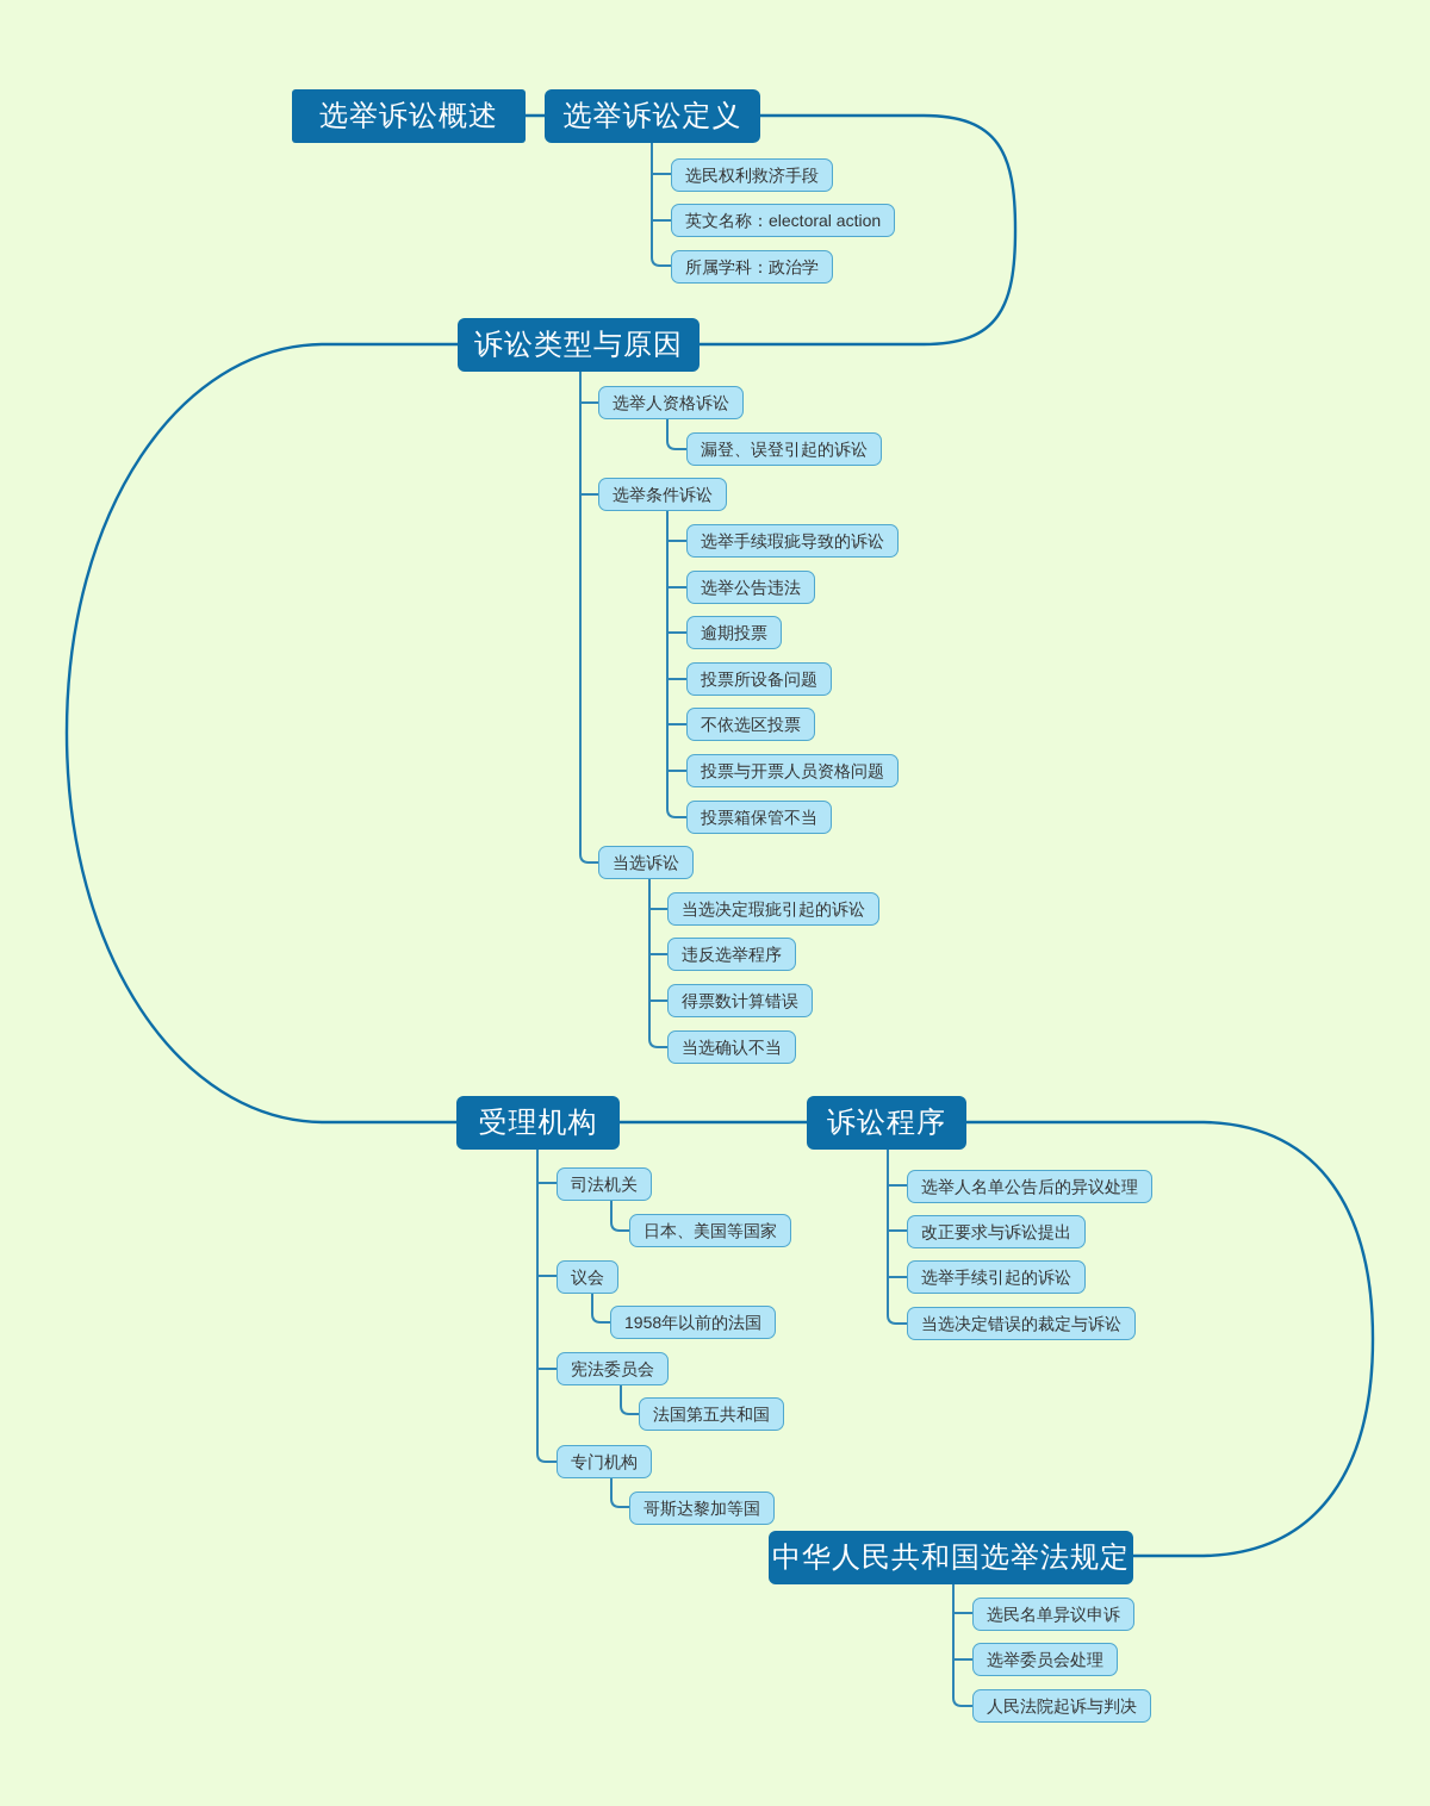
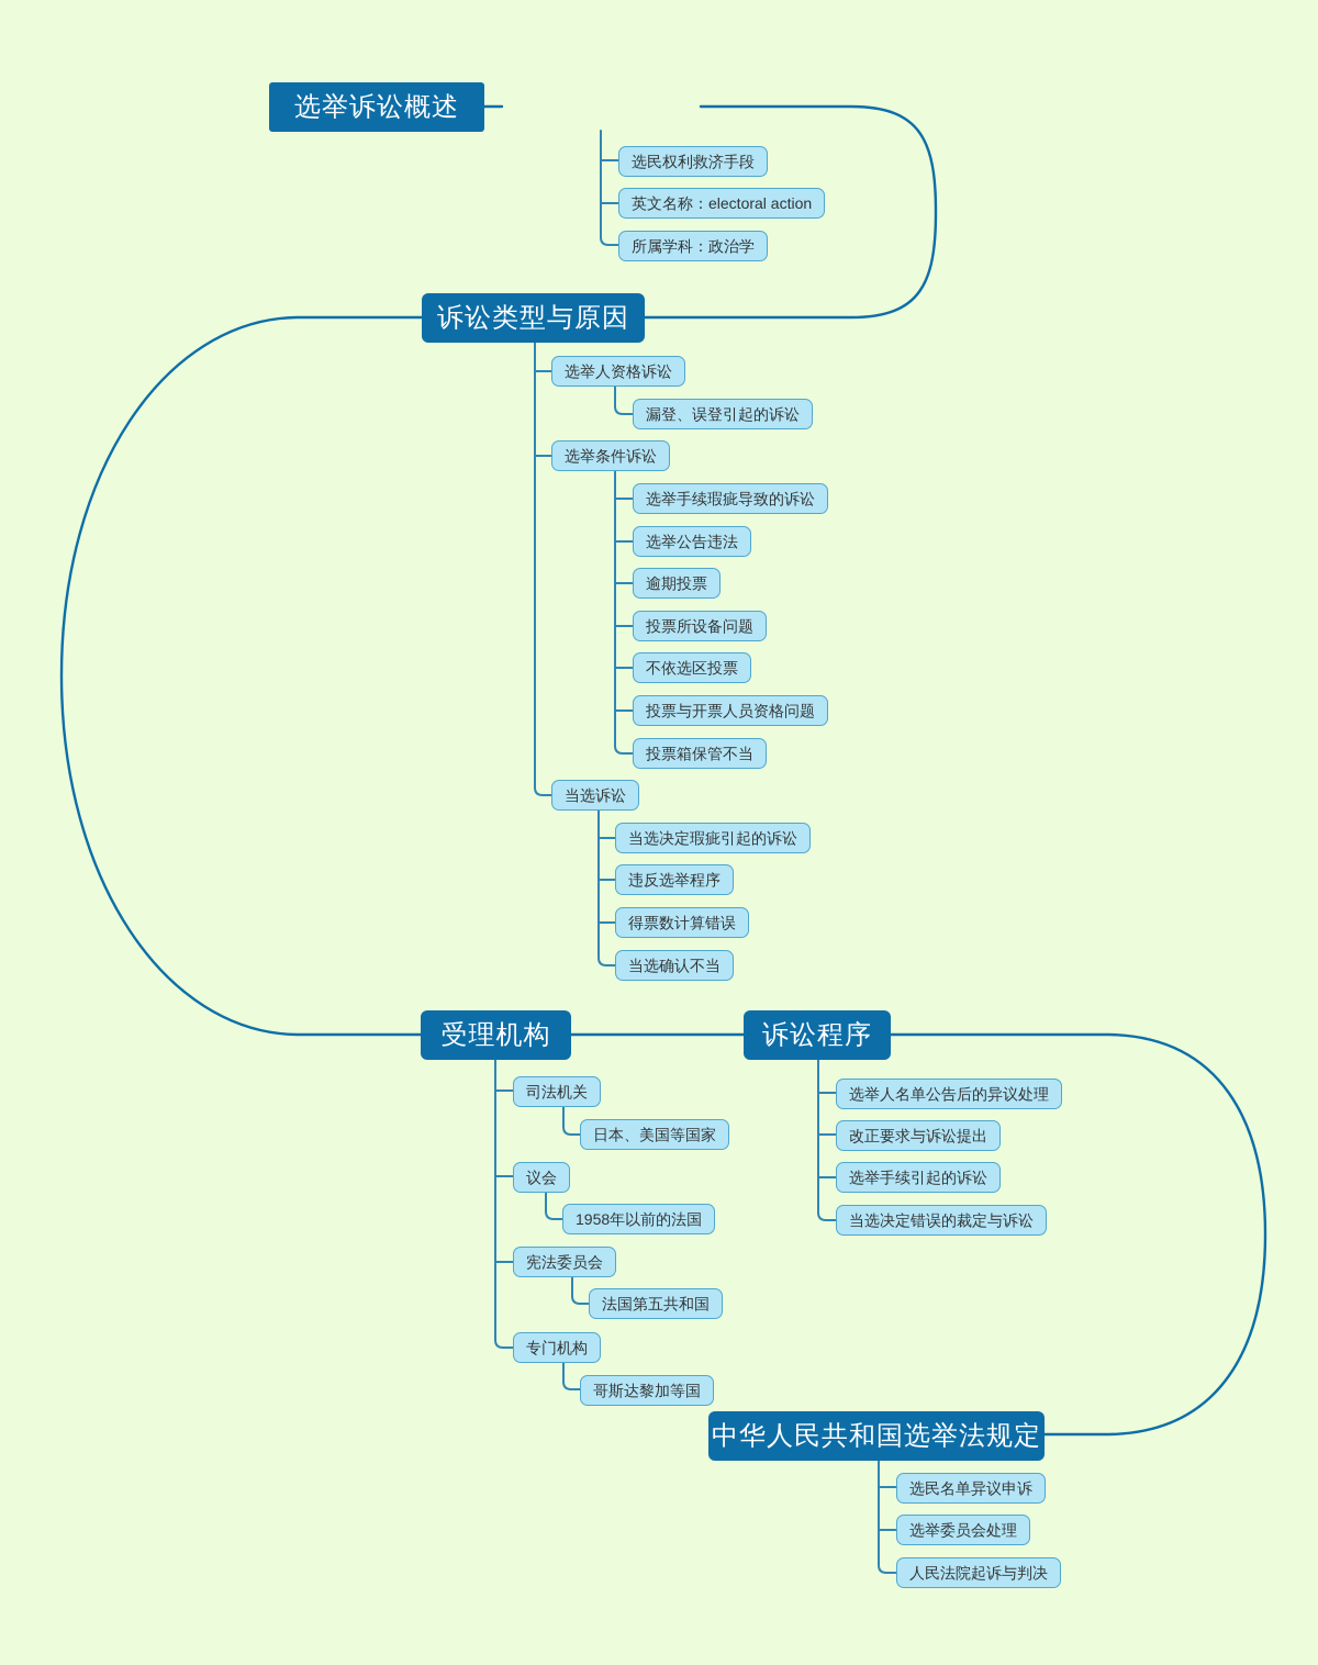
  选举诉讼概述
- 选举诉讼定义
  选民权利救济手段
  英文名称：electoral action
  所属学科：政治学
  诉讼类型与原因
  选举人资格诉讼
  漏登、误登引起的诉讼
  选举条件诉讼
  选举手续瑕疵导致的诉讼
  选举公告违法
  逾期投票
  投票所设备问题
  不依选区投票
  投票与开票人员资格问题
  投票箱保管不当
  当选诉讼
  当选决定瑕疵引起的诉讼
  违反选举程序
  得票数计算错误
  当选确认不当
  受理机构
  司法机关
  日本、美国等国家
  议会
  1958年以前的法国
  宪法委员会
  法国第五共和国
  专门机构
  哥斯达黎加等国
  诉讼程序
  选举人名单公告后的异议处理
  改正要求与诉讼提出
  选举手续引起的诉讼
  当选决定错误的裁定与诉讼
  中华人民共和国选举法规定
  选民名单异议申诉
  选举委员会处理
  人民法院起诉与判决
